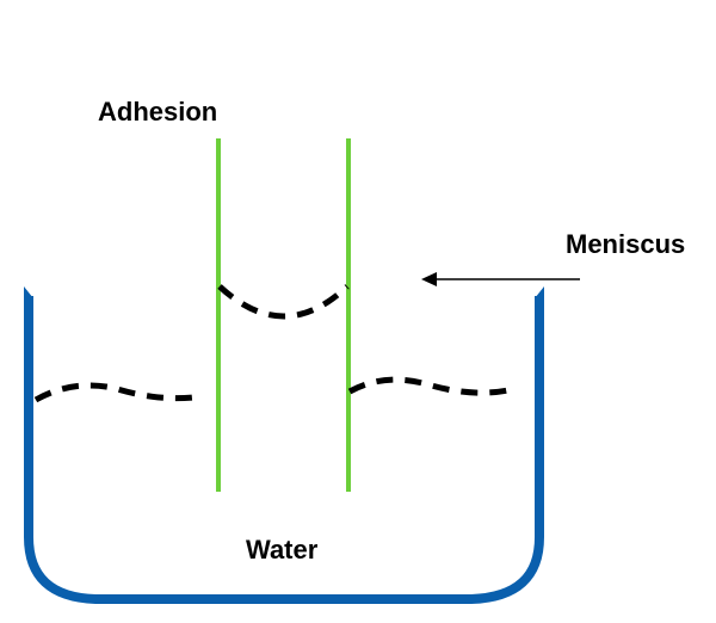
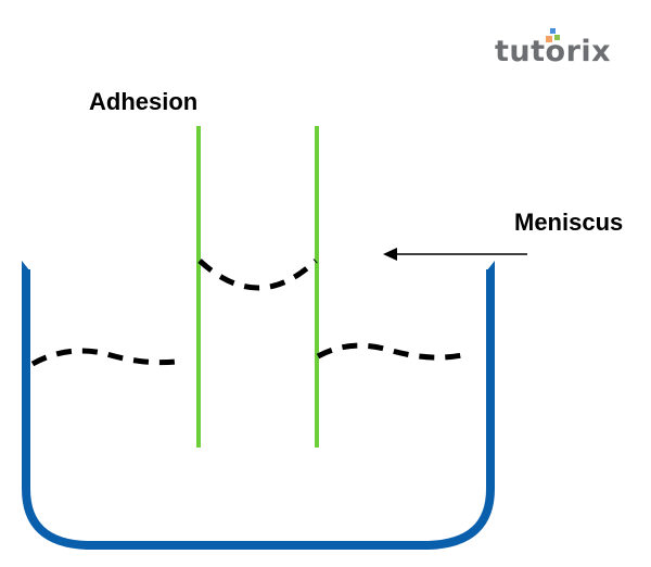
+ tutorix
  Adhesion
  Meniscus
- Water
